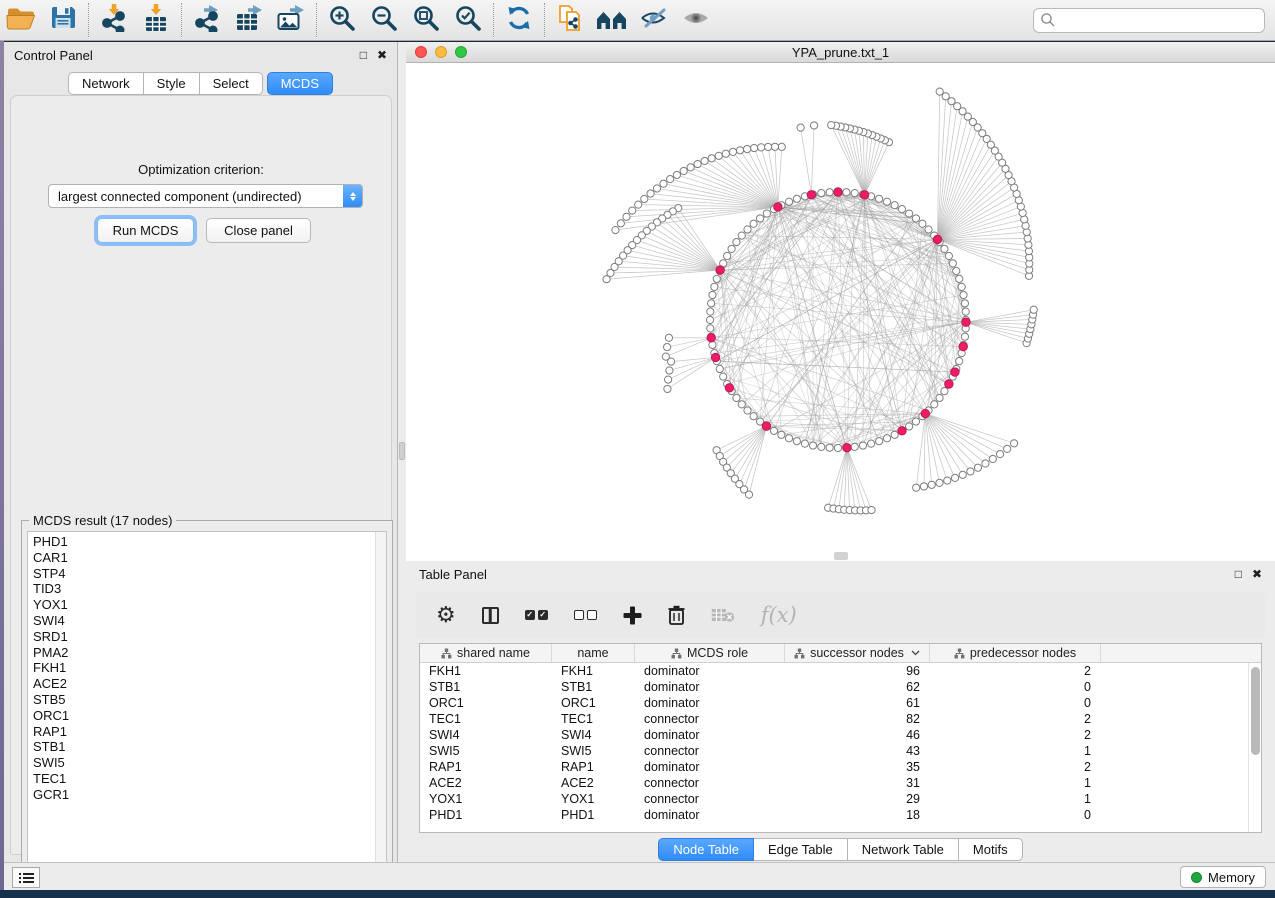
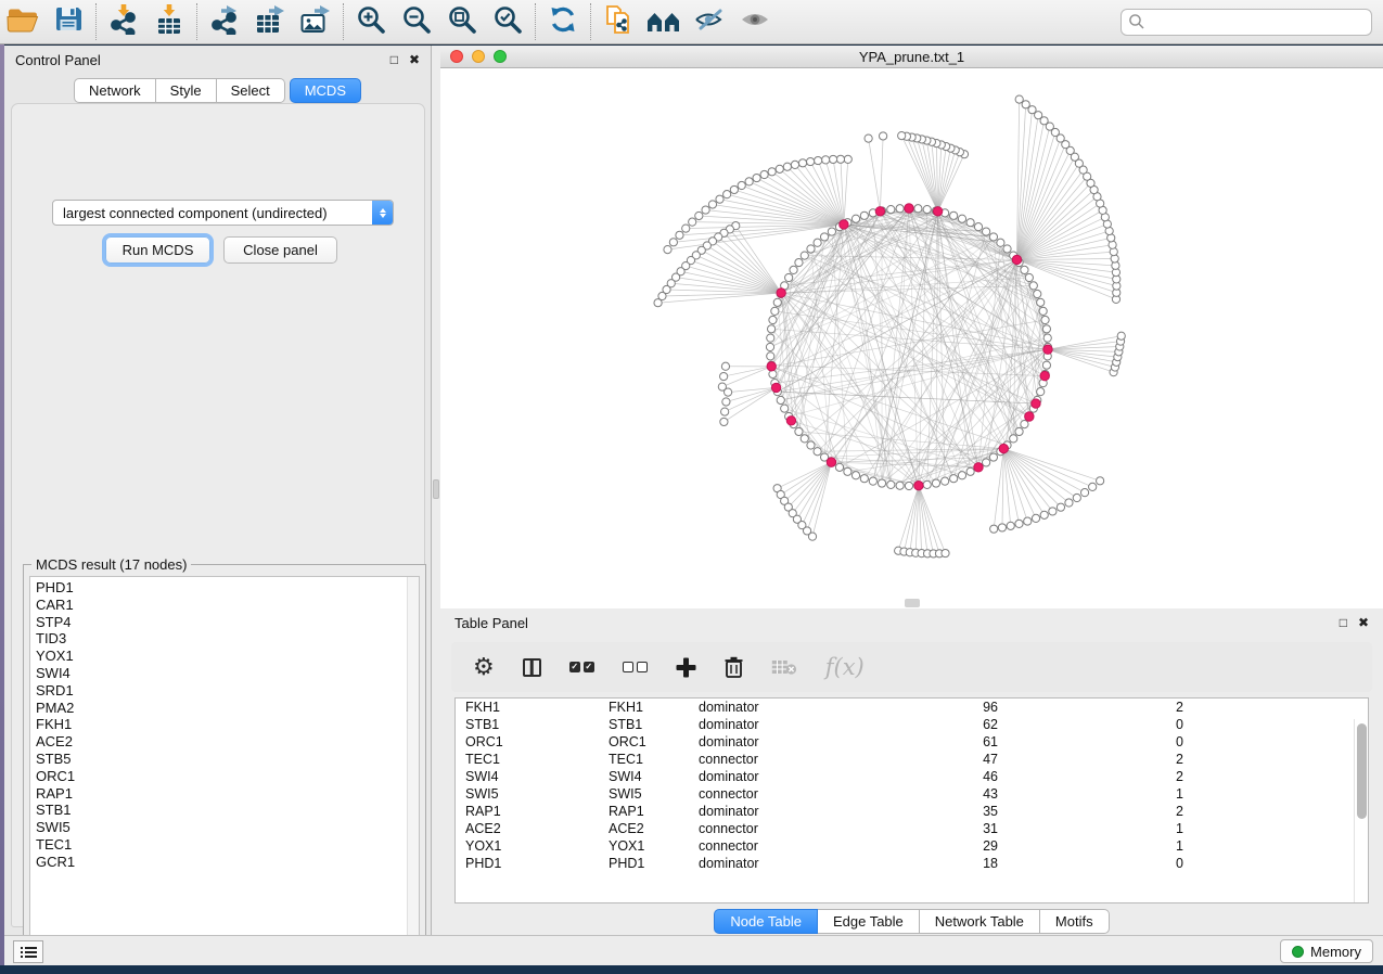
  Control Panel
  □
  ✖
  Network
  Style
  Select
  MCDS
- Optimization criterion:
  largest connected component (undirected)
  Run MCDS
  Close panel
  MCDS result (17 nodes)
  PHD1
  CAR1
  STP4
  TID3
  YOX1
  SWI4
  SRD1
  PMA2
  FKH1
  ACE2
  STB5
  ORC1
  RAP1
  STB1
  SWI5
  TEC1
  GCR1
  YPA_prune.txt_1
  Table Panel
  □
  ✖
  ⚙
  ✓
  ✓
  f(x)
- shared name
- name
- MCDS role
- successor nodes
- predecessor nodes
  FKH1
  FKH1
  dominator
  96
  2
  STB1
  STB1
  dominator
  62
  0
  ORC1
  ORC1
  dominator
  61
  0
  TEC1
  TEC1
  connector
- 82
+ 47
  2
  SWI4
  SWI4
  dominator
  46
  2
  SWI5
  SWI5
  connector
  43
  1
  RAP1
  RAP1
  dominator
  35
  2
  ACE2
  ACE2
  connector
  31
  1
  YOX1
  YOX1
  connector
  29
  1
  PHD1
  PHD1
  dominator
  18
  0
  Node Table
  Edge Table
  Network Table
  Motifs
  Memory
